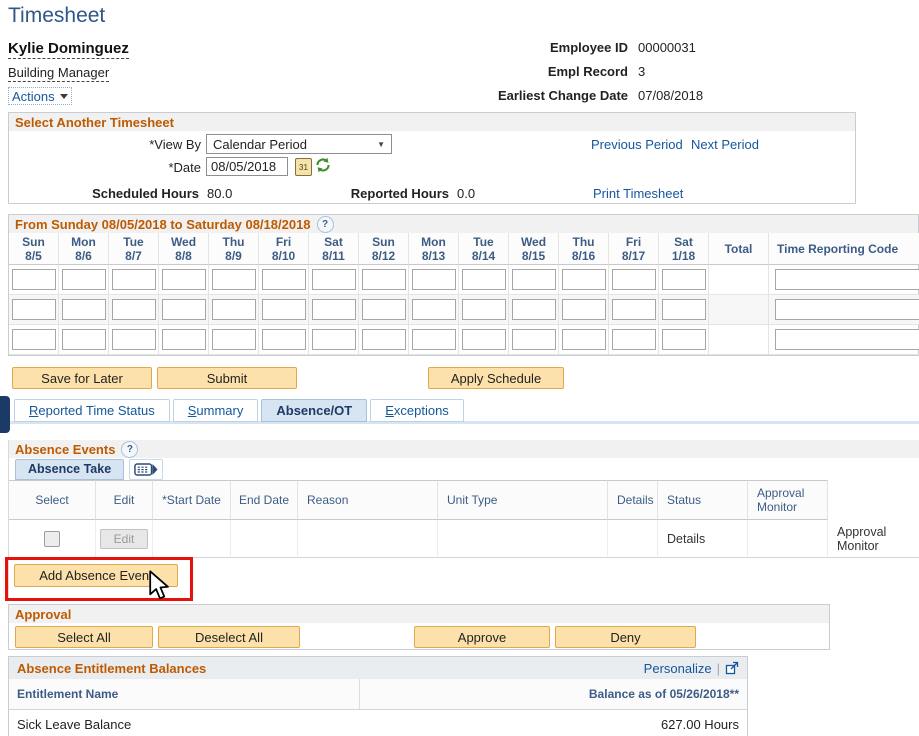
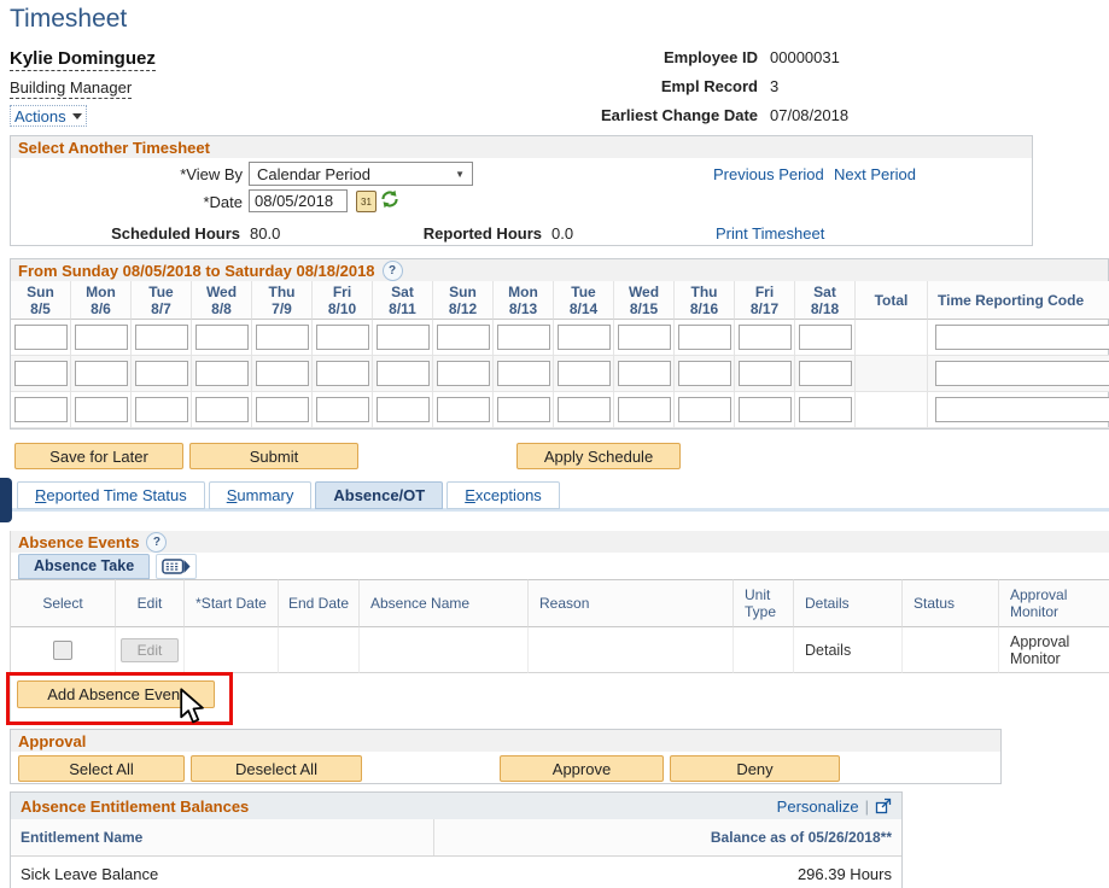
  Timesheet
  Kylie Dominguez
  Building Manager
  Actions
  Employee ID
  00000031
  Empl Record
  3
  Earliest Change Date
  07/08/2018
  Select Another Timesheet
  *View By
  Calendar Period
  ▼
  Previous Period
  Next Period
  *Date
  08/05/2018
  31
  Scheduled Hours
  80.0
  Reported Hours
  0.0
  Print Timesheet
  From Sunday 08/05/2018 to Saturday 08/18/2018
  ?
  Sun
  8/5
  Mon
  8/6
  Tue
  8/7
  Wed
  8/8
  Thu
- 8/9
+ 7/9
  Fri
  8/10
  Sat
  8/11
  Sun
  8/12
  Mon
  8/13
  Tue
  8/14
  Wed
  8/15
  Thu
  8/16
  Fri
  8/17
  Sat
- 1/18
+ 8/18
  Total
  Time Reporting Code
  Save for Later
  Submit
  Apply Schedule
  Reported Time Status
  Summary
  Absence/OT
  Exceptions
  Absence Events
  ?
  Absence Take
  Select
  Edit
  *Start Date
  End Date
+ Absence Name
  Reason
  Unit Type
  Details
  Status
  Approval Monitor
  Edit
  Details
  Approval Monitor
  Add Absence Even
  Approval
  Select All
  Deselect All
  Approve
  Deny
  Absence Entitlement Balances
  Personalize
  |
  Entitlement Name
  Balance as of 05/26/2018**
  Sick Leave Balance
- 627.00 Hours
+ 296.39 Hours
